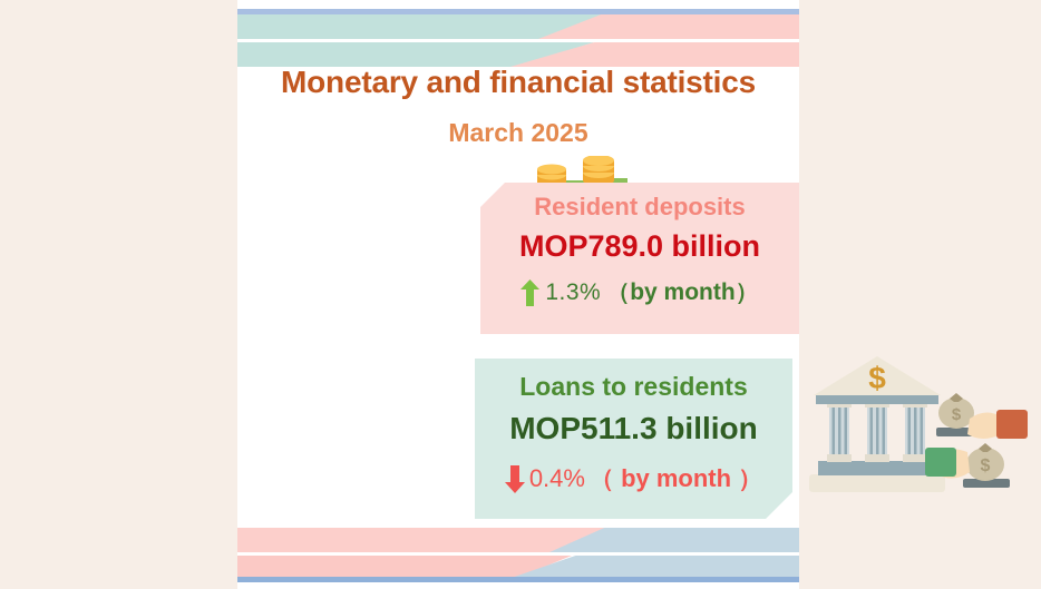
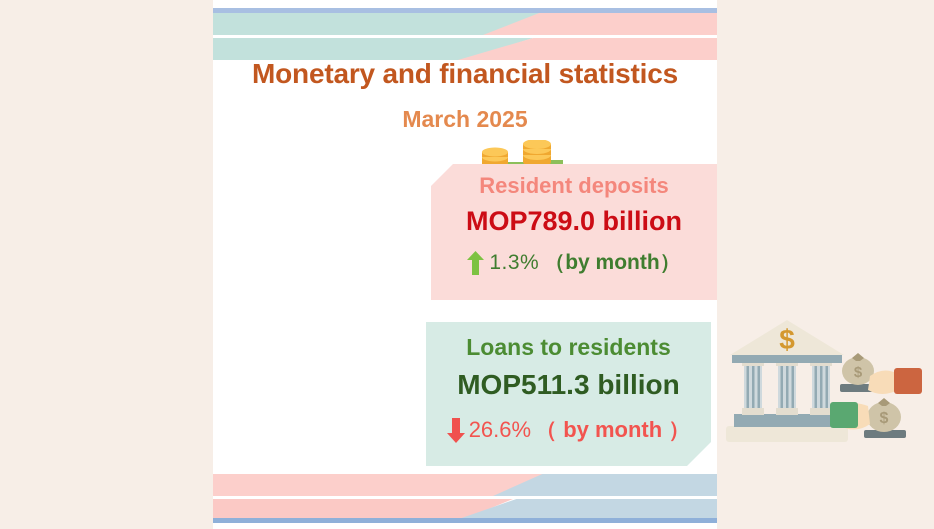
  Monetary and financial statistics
  March 2025
  Resident deposits
  MOP789.0 billion
  1.3%
  （by month）
  Loans to residents
  MOP511.3 billion
- 0.4%
+ 26.6%
  （ by month ）
  $
  $
  $
